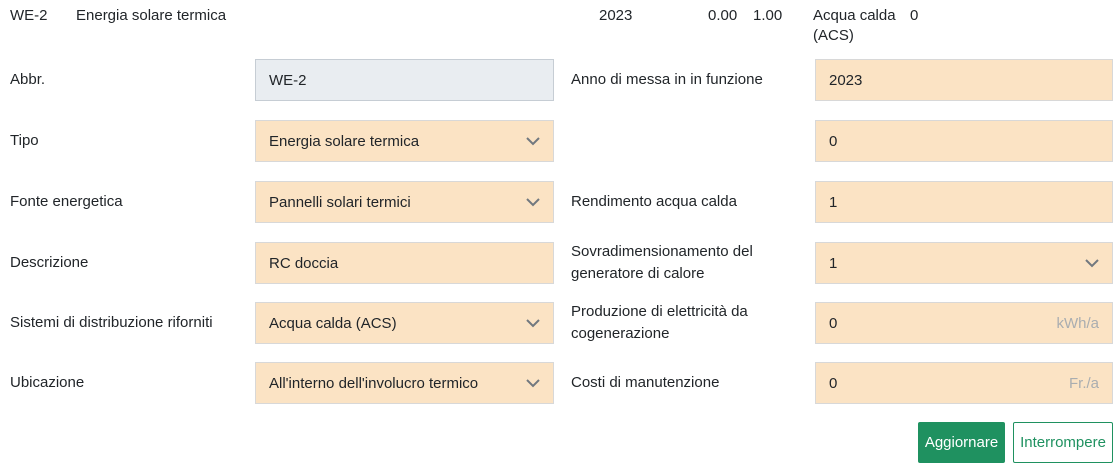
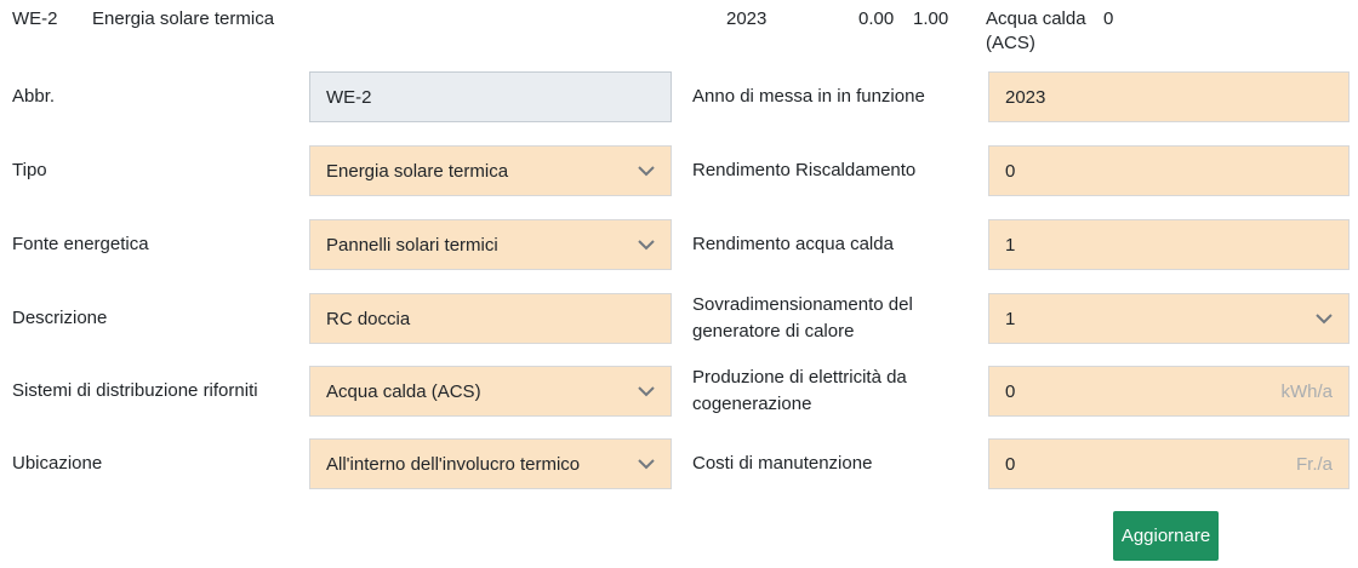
  WE-2
  Energia solare termica
  2023
  0.00
  1.00
  Acqua calda (ACS)
  0
  Abbr.
  WE-2
  Anno di messa in in funzione
  2023
  Tipo
  Energia solare termica
+ Rendimento Riscaldamento
  0
  Fonte energetica
  Pannelli solari termici
  Rendimento acqua calda
  1
  Descrizione
  RC doccia
  Sovradimensionamento del generatore di calore
  1
  Sistemi di distribuzione riforniti
  Acqua calda (ACS)
  Produzione di elettricità da cogenerazione
  0
  kWh/a
  Ubicazione
  All'interno dell'involucro termico
  Costi di manutenzione
  0
  Fr./a
  Aggiornare
- Interrompere
